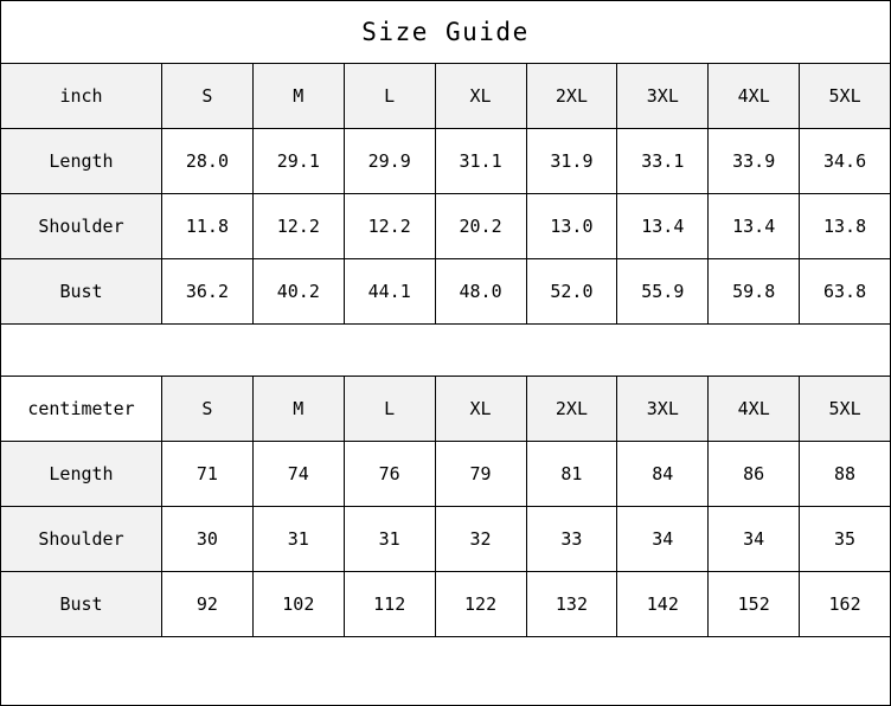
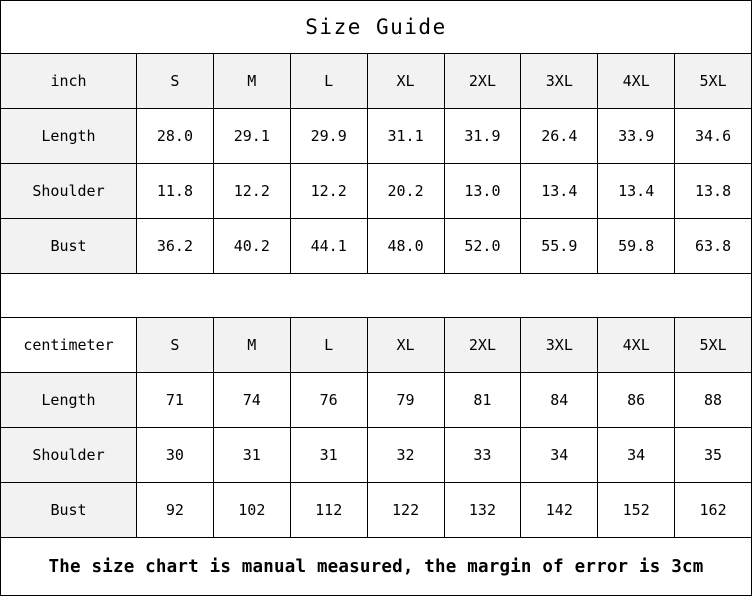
  Size Guide
  inch	S	M	L	XL	2XL	3XL	4XL	5XL
- Length	28.0	29.1	29.9	31.1	31.9	33.1	33.9	34.6
+ Length	28.0	29.1	29.9	31.1	31.9	26.4	33.9	34.6
  Shoulder	11.8	12.2	12.2	20.2	13.0	13.4	13.4	13.8
  Bust	36.2	40.2	44.1	48.0	52.0	55.9	59.8	63.8
  centimeter	S	M	L	XL	2XL	3XL	4XL	5XL
  Length	71	74	76	79	81	84	86	88
  Shoulder	30	31	31	32	33	34	34	35
  Bust	92	102	112	122	132	142	152	162
+ The size chart is manual measured, the margin of error is 3cm
